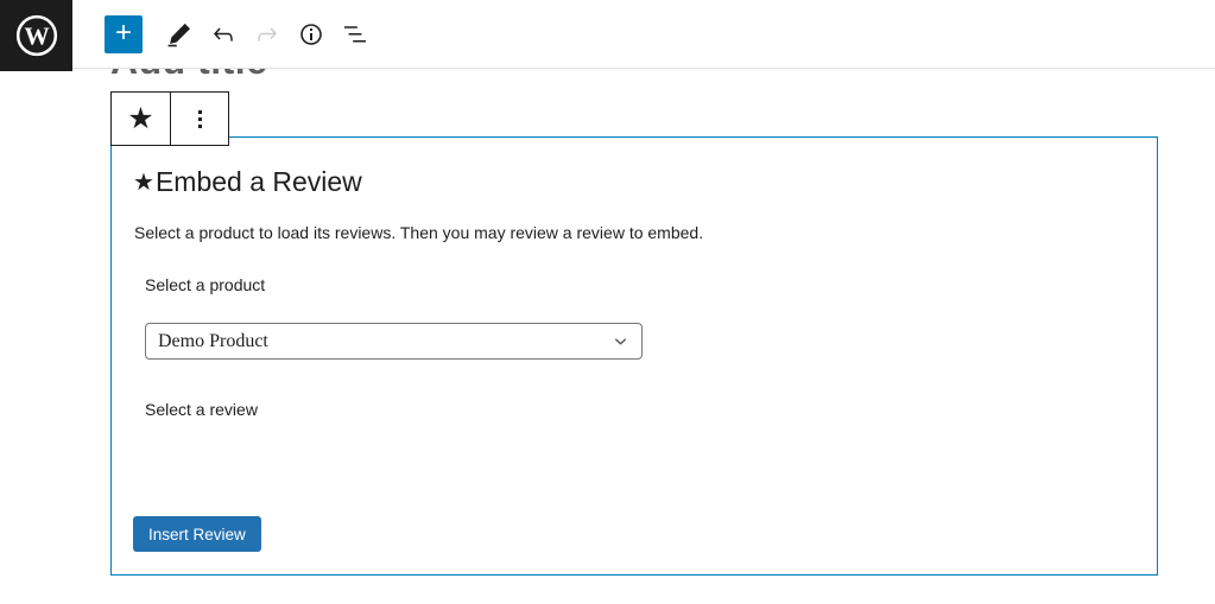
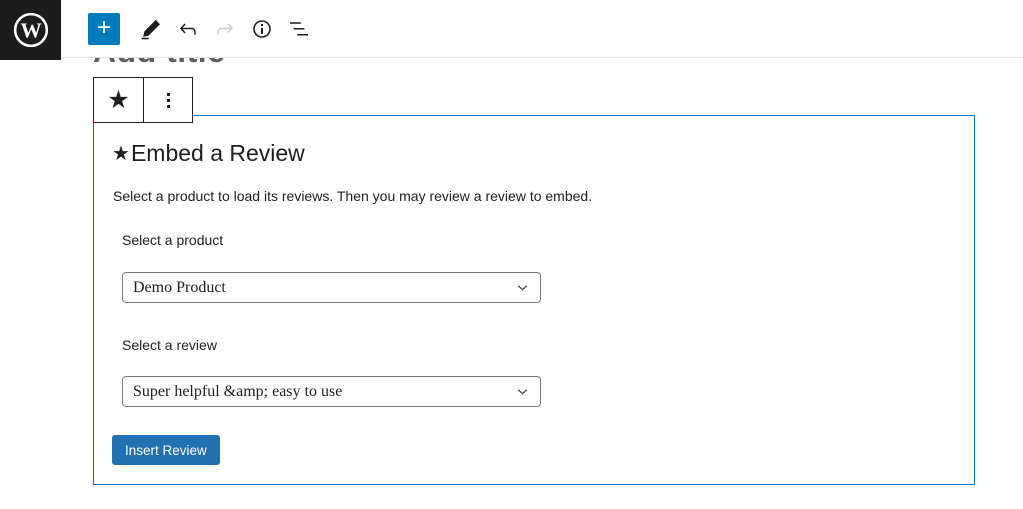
  W
  +
  ★
  ★
  Embed a Review
  Select a product to load its reviews. Then you may review a review to embed.
  Select a product
  Demo Product
  Select a review
+ Super helpful &amp; easy to use
  Insert Review
